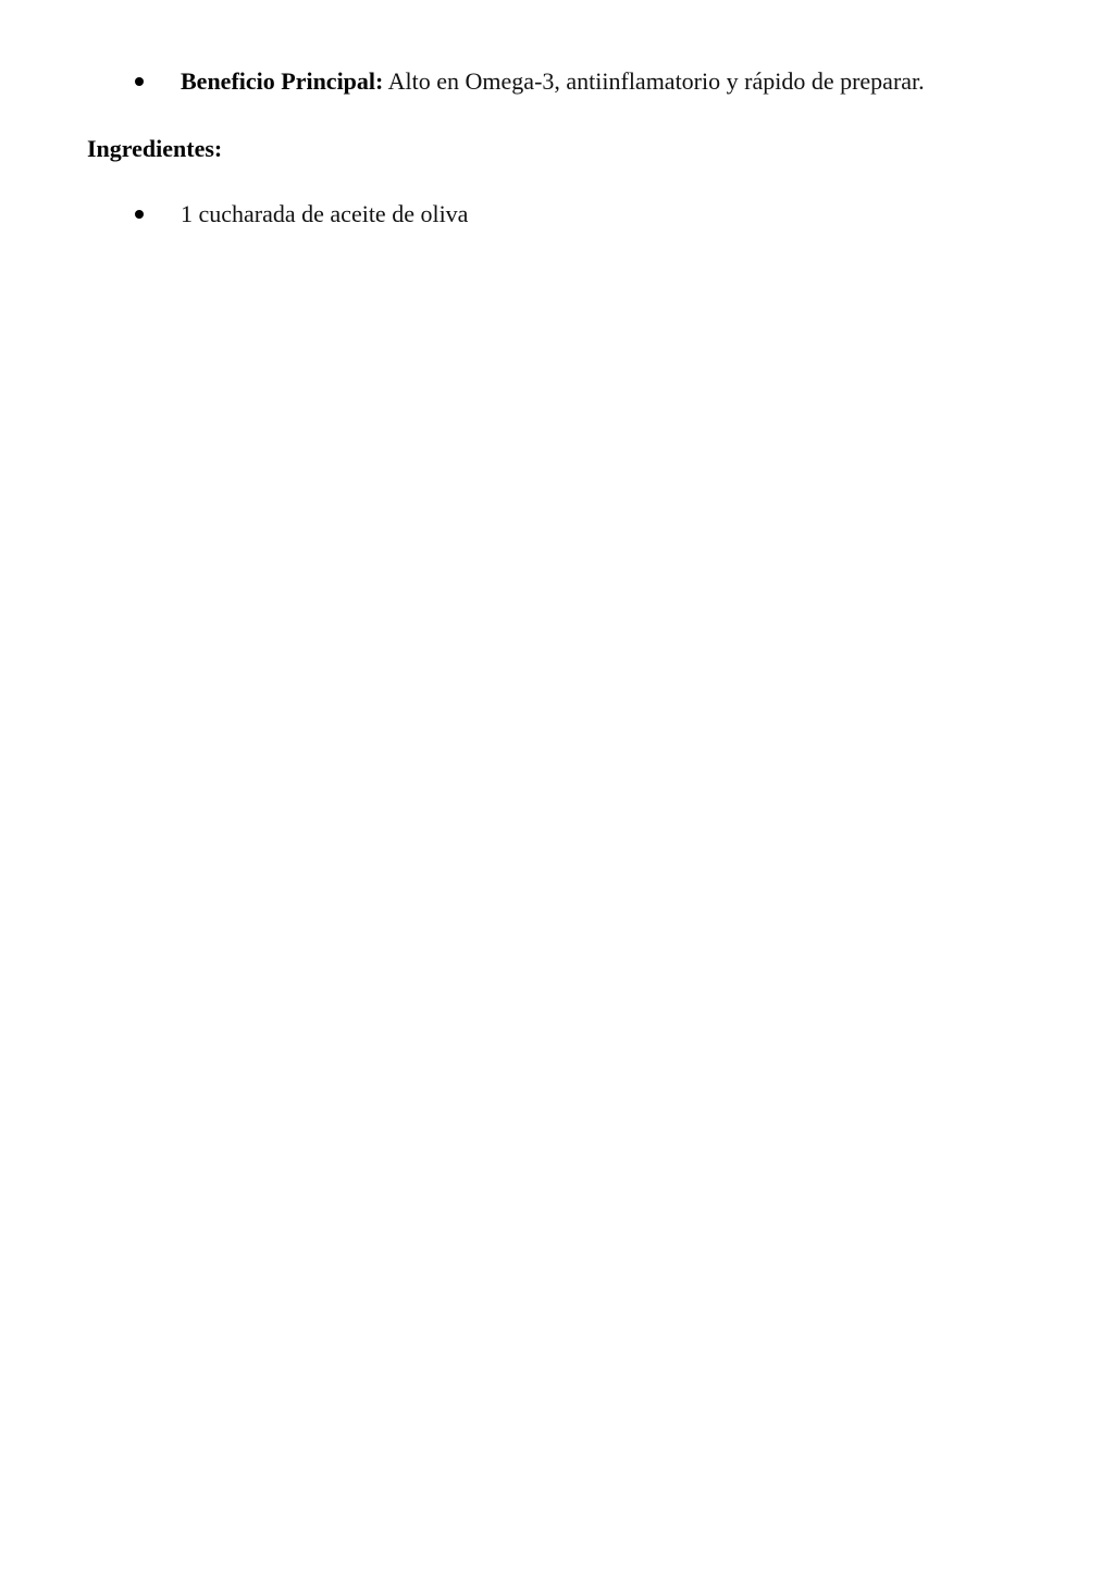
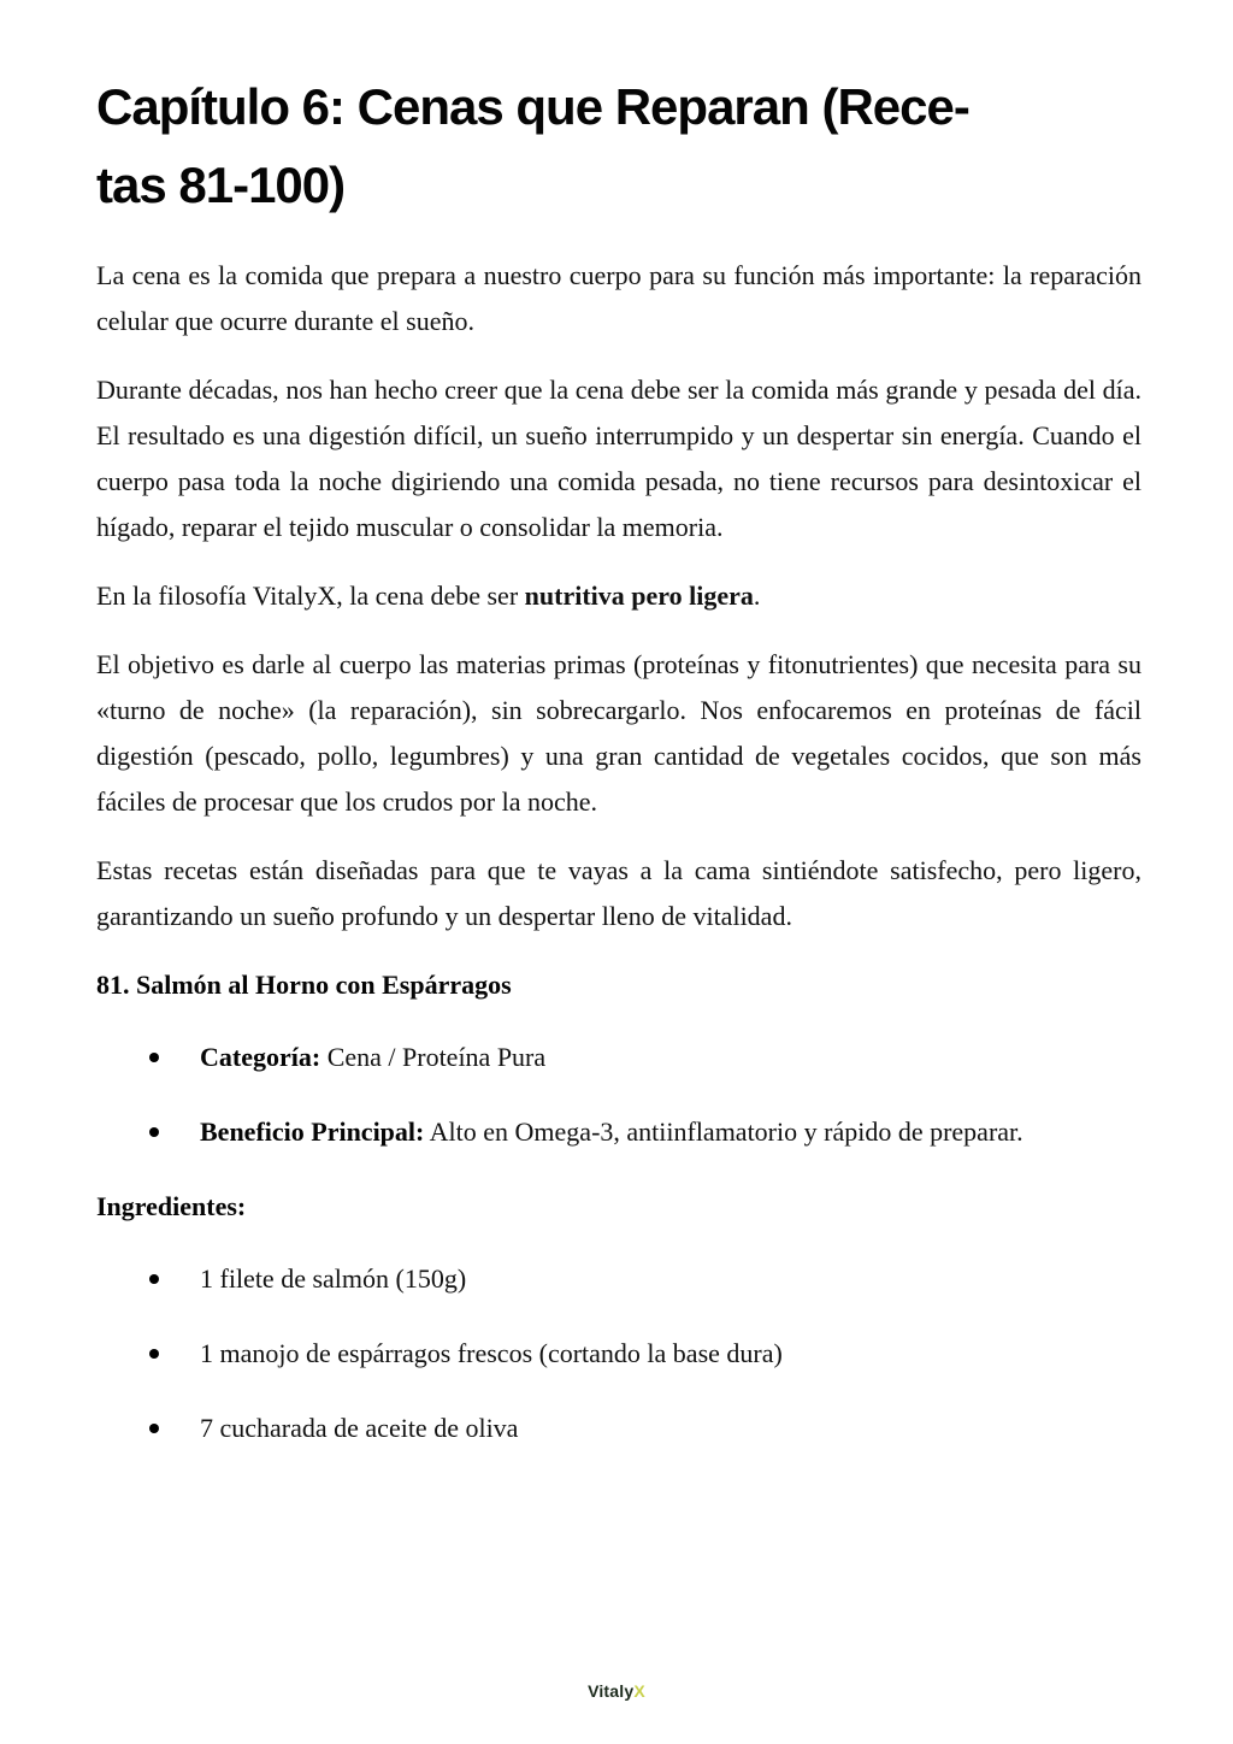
+ Capítulo 6: Cenas que Reparan (Rece-
+ tas 81-100)
+ La cena es la comida que prepara a nuestro cuerpo para su función más importante: la reparación celular que ocurre durante el sueño.
+ Durante décadas, nos han hecho creer que la cena debe ser la comida más grande y pesada del día. El resultado es una digestión difícil, un sueño interrumpido y un despertar sin energía. Cuando el cuerpo pasa toda la noche digiriendo una comida pesada, no tiene recursos para desintoxicar el hígado, reparar el tejido muscular o consolidar la memoria.
+ En la filosofía VitalyX, la cena debe ser nutritiva pero ligera.
+ El objetivo es darle al cuerpo las materias primas (proteínas y fitonutrientes) que necesita para su «turno de noche» (la reparación), sin sobrecargarlo. Nos enfocaremos en proteínas de fácil digestión (pescado, pollo, legumbres) y una gran cantidad de vegetales cocidos, que son más fáciles de procesar que los crudos por la noche.
+ Estas recetas están diseñadas para que te vayas a la cama sintiéndote satisfecho, pero ligero, garantizando un sueño profundo y un despertar lleno de vitalidad.
+ 81. Salmón al Horno con Espárragos
+ Categoría: Cena / Proteína Pura
  Beneficio Principal: Alto en Omega-3, antiinflamatorio y rápido de preparar.
  Ingredientes:
+ 1 filete de salmón (150g)
+ 1 manojo de espárragos frescos (cortando la base dura)
- 1 cucharada de aceite de oliva
+ 7 cucharada de aceite de oliva
+ VitalyX
